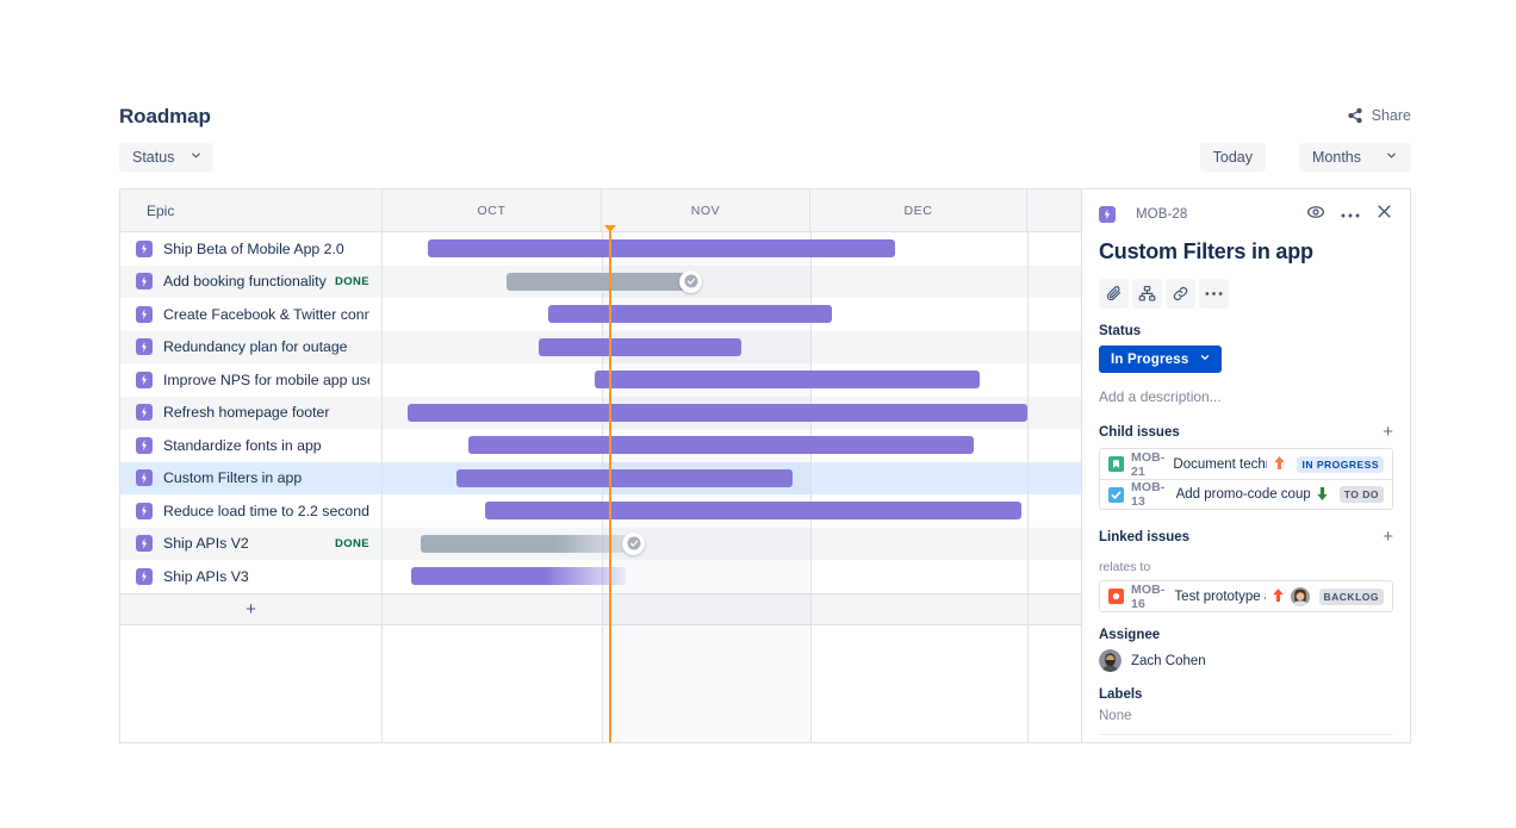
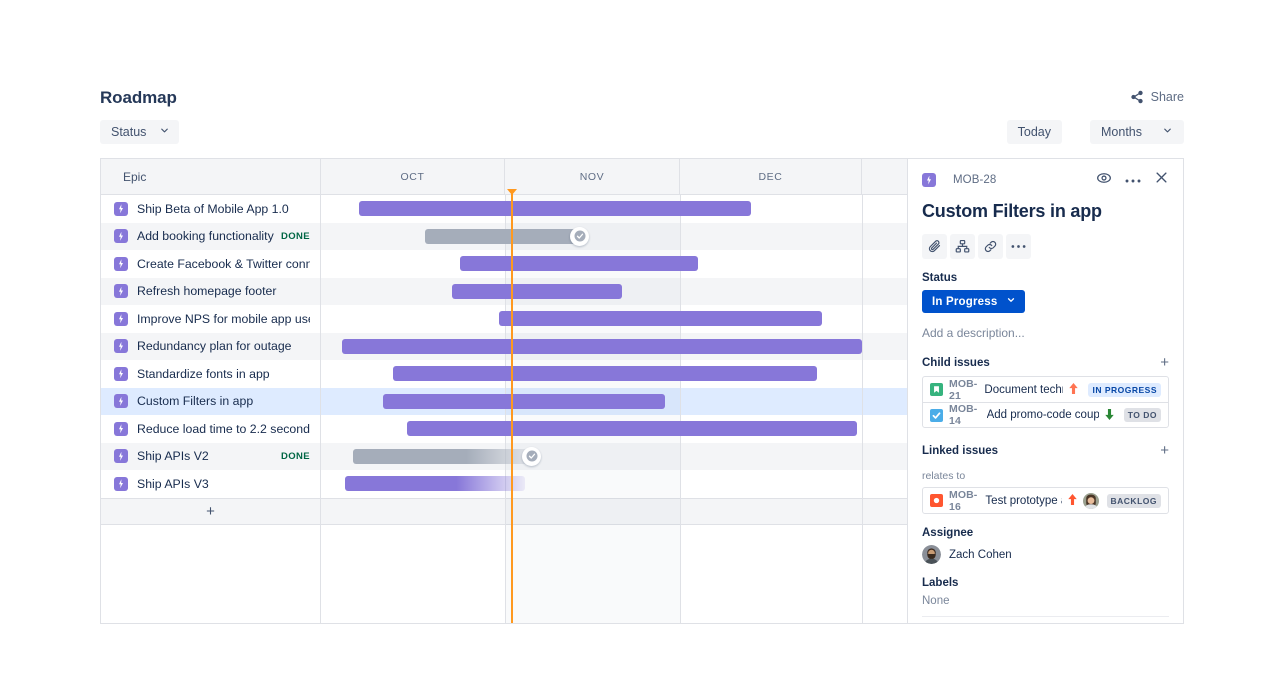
  Roadmap
  Share
  Status
  Today
  Months
  Epic
- Ship Beta of Mobile App 2.0
+ Ship Beta of Mobile App 1.0
  Add booking functionality
  DONE
  Create Facebook & Twitter conn
- Redundancy plan for outage
+ Refresh homepage footer
  Improve NPS for mobile app us
- Refresh homepage footer
+ Redundancy plan for outage
  Standardize fonts in app
  Custom Filters in app
  Reduce load time to 2.2 second
  Ship APIs V2
  DONE
  Ship APIs V3
  +
  OCT
  NOV
  DEC
  MOB-28
  Custom Filters in app
  Status
  In Progress
  Add a description...
  Child issues
  +
  MOB-21
  IN PROGRESS
- MOB-13
+ MOB-14
  Add promo-code coup
  TO DO
  Linked issues
  +
  relates to
  MOB-16
  BACKLOG
  Assignee
  Zach Cohen
  Labels
  None
